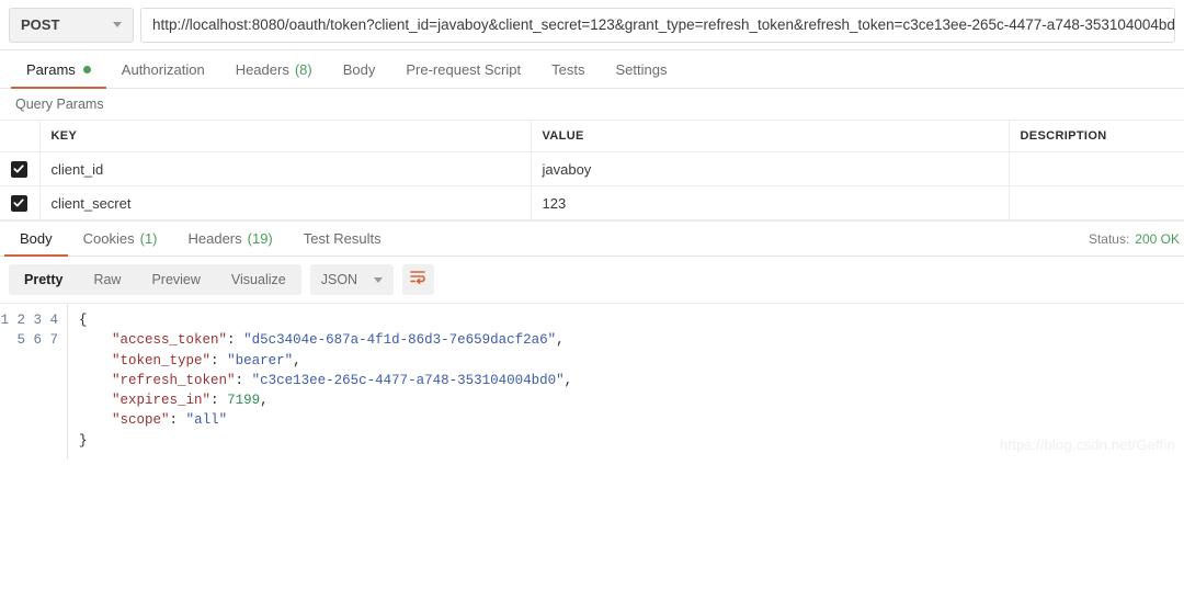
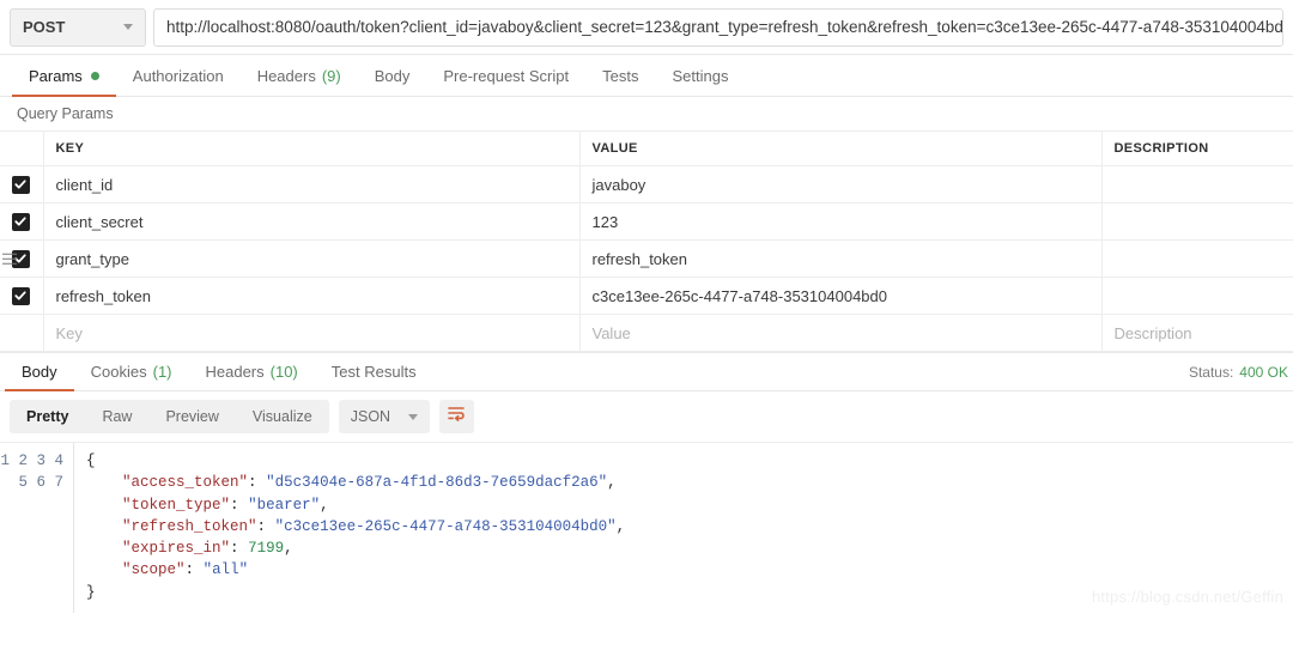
  POST
  http://localhost:8080/oauth/token?client_id=javaboy&client_secret=123&grant_type=refresh_token&refresh_token=c3ce13ee-265c-4477-a748-353104004bd
  Params
  Authorization
  Headers
- (8)
+ (9)
  Body
  Pre-request Script
  Tests
  Settings
  Query Params
  	KEY	VALUE	DESCRIPTION
  	client_id	javaboy
  	client_secret	123
+ 	grant_type	refresh_token
+ 	refresh_token	c3ce13ee-265c-4477-a748-353104004bd0
+ 	Key	Value	Description
  Body
  Cookies
  (1)
  Headers
- (19)
+ (10)
  Test Results
  Status:
- 200 OK
+ 400 OK
  Pretty
  Raw
  Preview
  Visualize
  JSON
  1 2 3 4 5 6 7
  { "access_token": "d5c3404e-687a-4f1d-86d3-7e659dacf2a6", "token_type": "bearer", "refresh_token": "c3ce13ee-265c-4477-a748-353104004bd0", "expires_in": 7199, "scope": "all" }
